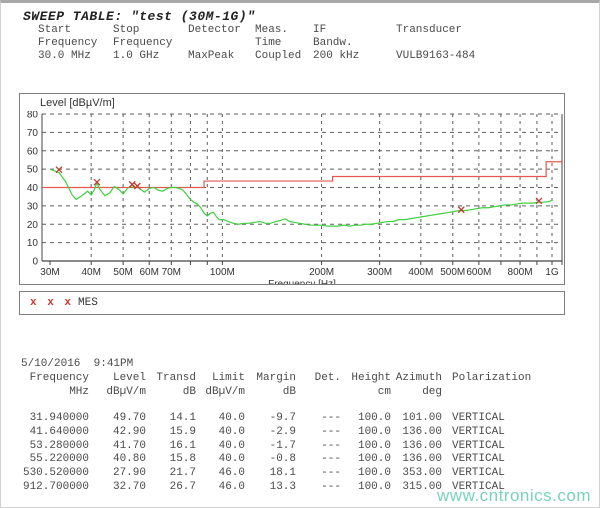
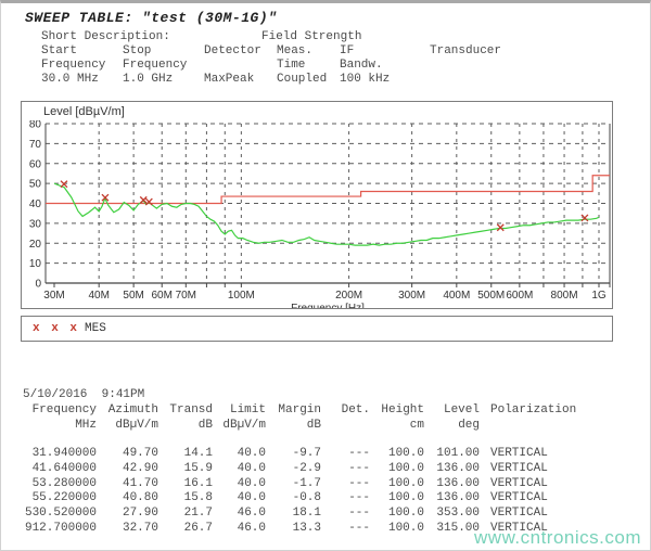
  SWEEP TABLE: "test (30M-1G)"
+ Short Description:
+ Field Strength
  Start
  Frequency
  30.0 MHz
  Stop
  Frequency
  1.0 GHz
  Detector
  MaxPeak
  Meas.
  Time
  Coupled
  IF
  Bandw.
- 200 kHz
+ 100 kHz
  Transducer
- VULB9163-484
  Level [dBµV/m]
  0
  10
  20
  30
  40
  50
  60
  70
  80
  30M
  40M
  50M
  60M
  70M
  100M
  200M
  300M
  400M
  500M
  600M
  800M
  1G
  x x x
  MES
  5/10/2016 9:41PM
  Frequency
- Level
+ Azimuth
  Transd
  Limit
  Margin
  Det.
  Height
- Azimuth
+ Level
  Polarization
  MHz
  dBµV/m
  dB
  dBµV/m
  dB
  cm
  deg
  31.940000
  49.70
  14.1
  40.0
  -9.7
  ---
  100.0
  101.00
  VERTICAL
  41.640000
  42.90
  15.9
  40.0
  -2.9
  ---
  100.0
  136.00
  VERTICAL
  53.280000
  41.70
  16.1
  40.0
  -1.7
  ---
  100.0
  136.00
  VERTICAL
  55.220000
  40.80
  15.8
  40.0
  -0.8
  ---
  100.0
  136.00
  VERTICAL
  530.520000
  27.90
  21.7
  46.0
  18.1
  ---
  100.0
  353.00
  VERTICAL
  912.700000
  32.70
  26.7
  46.0
  13.3
  ---
  100.0
  315.00
  VERTICAL
  www.cntronics.com
